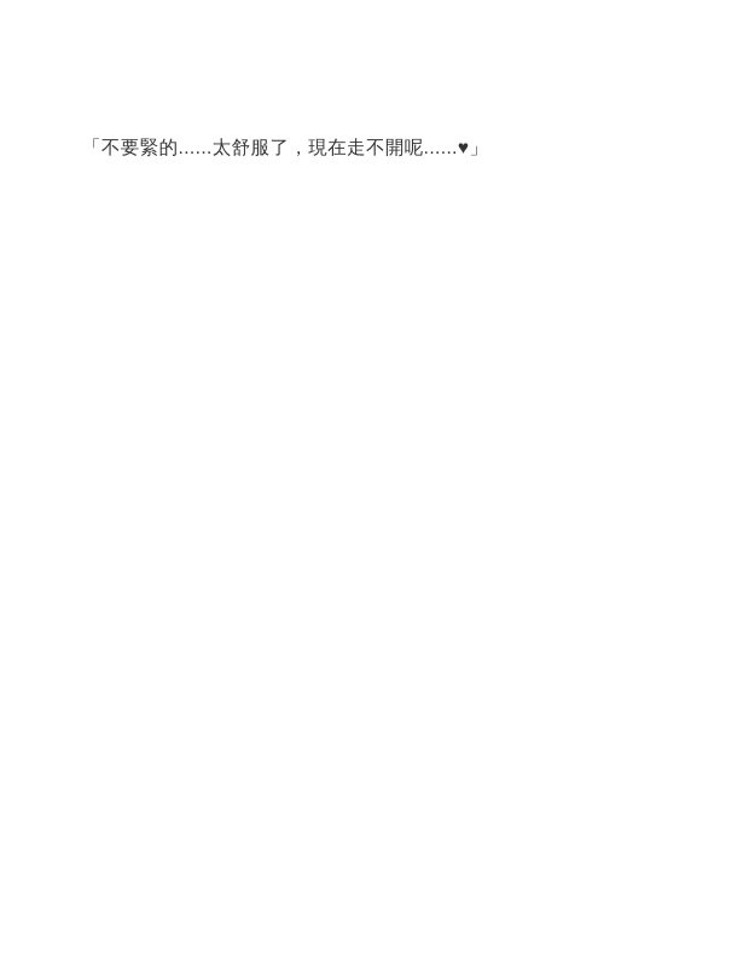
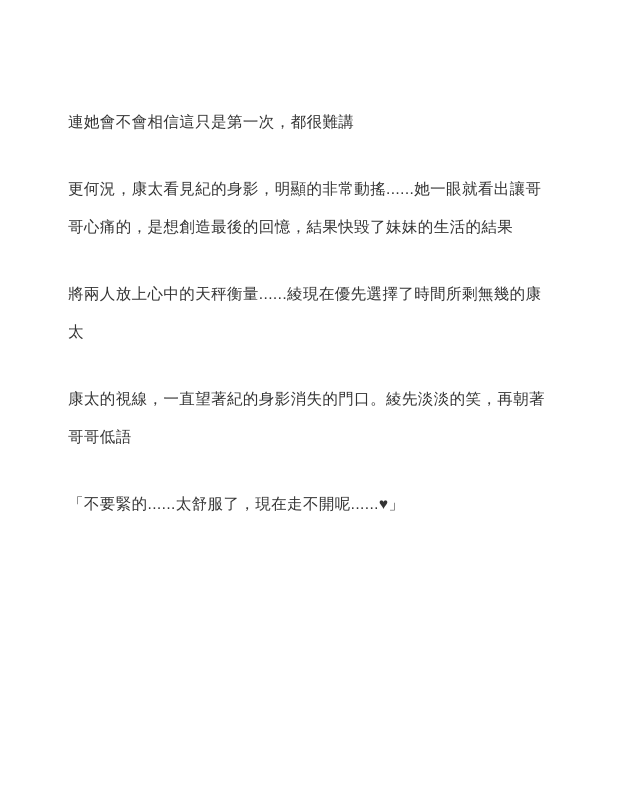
+ 連她會不會相信這只是第一次，都很難講
+ 更何況，康太看見紀的身影，明顯的非常動搖......她一眼就看出讓哥哥心痛的，是想創造最後的回憶，結果快毀了妹妹的生活的結果
+ 將兩人放上心中的天秤衡量......綾現在優先選擇了時間所剩無幾的康太
+ 康太的視線，一直望著紀的身影消失的門口。綾先淡淡的笑，再朝著哥哥低語
  「不要緊的......太舒服了，現在走不開呢......♥」
